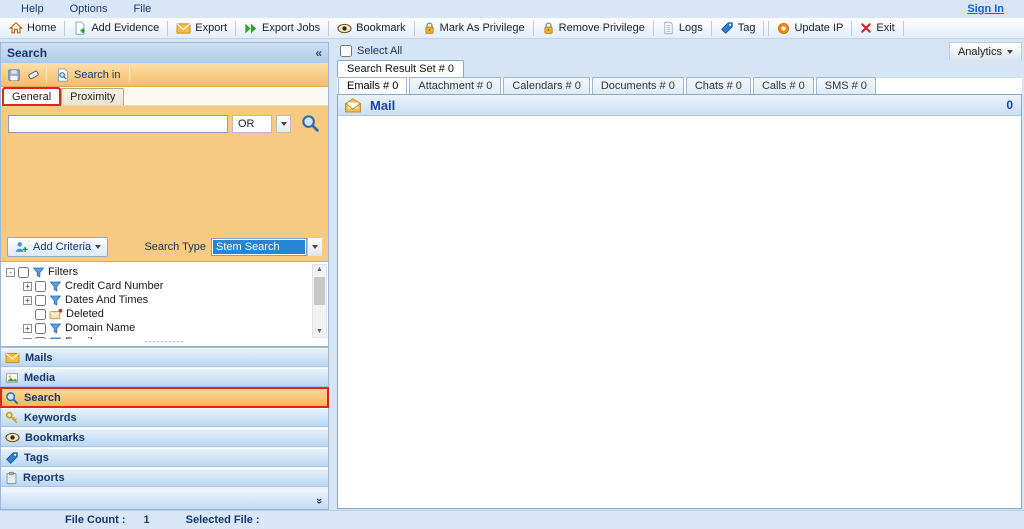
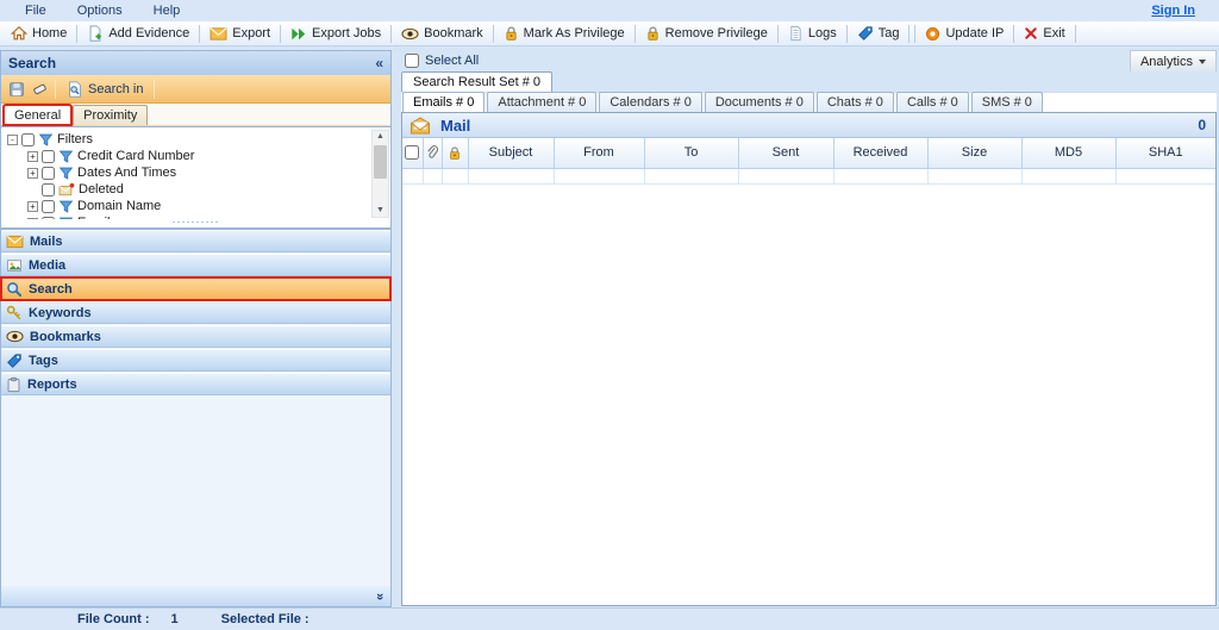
- Help
+ File
  Options
- File
+ Help
  Sign In
  Home
  Add Evidence
  Export
  Export Jobs
  Bookmark
  Mark As Privilege
  Remove Privilege
  Logs
  Tag
  Update IP
  Exit
  Search
  «
  Search in
  General
  Proximity
- OR
- Add Criteria
- Search Type
- Stem Search
  -
  Filters
  +
  Credit Card Number
  +
  Dates And Times
  Deleted
  +
  Domain Name
  ··········
  Mails
  Media
  Search
  Keywords
  Bookmarks
  Tags
  Reports
  Select All
  Analytics
  Search Result Set # 0
  Emails # 0
  Attachment # 0
  Calendars # 0
  Documents # 0
  Chats # 0
  Calls # 0
  SMS # 0
  Mail
  0
+ 			Subject	From	To	Sent	Received	Size	MD5	SHA1
  File Count :
  1
  Selected File :
